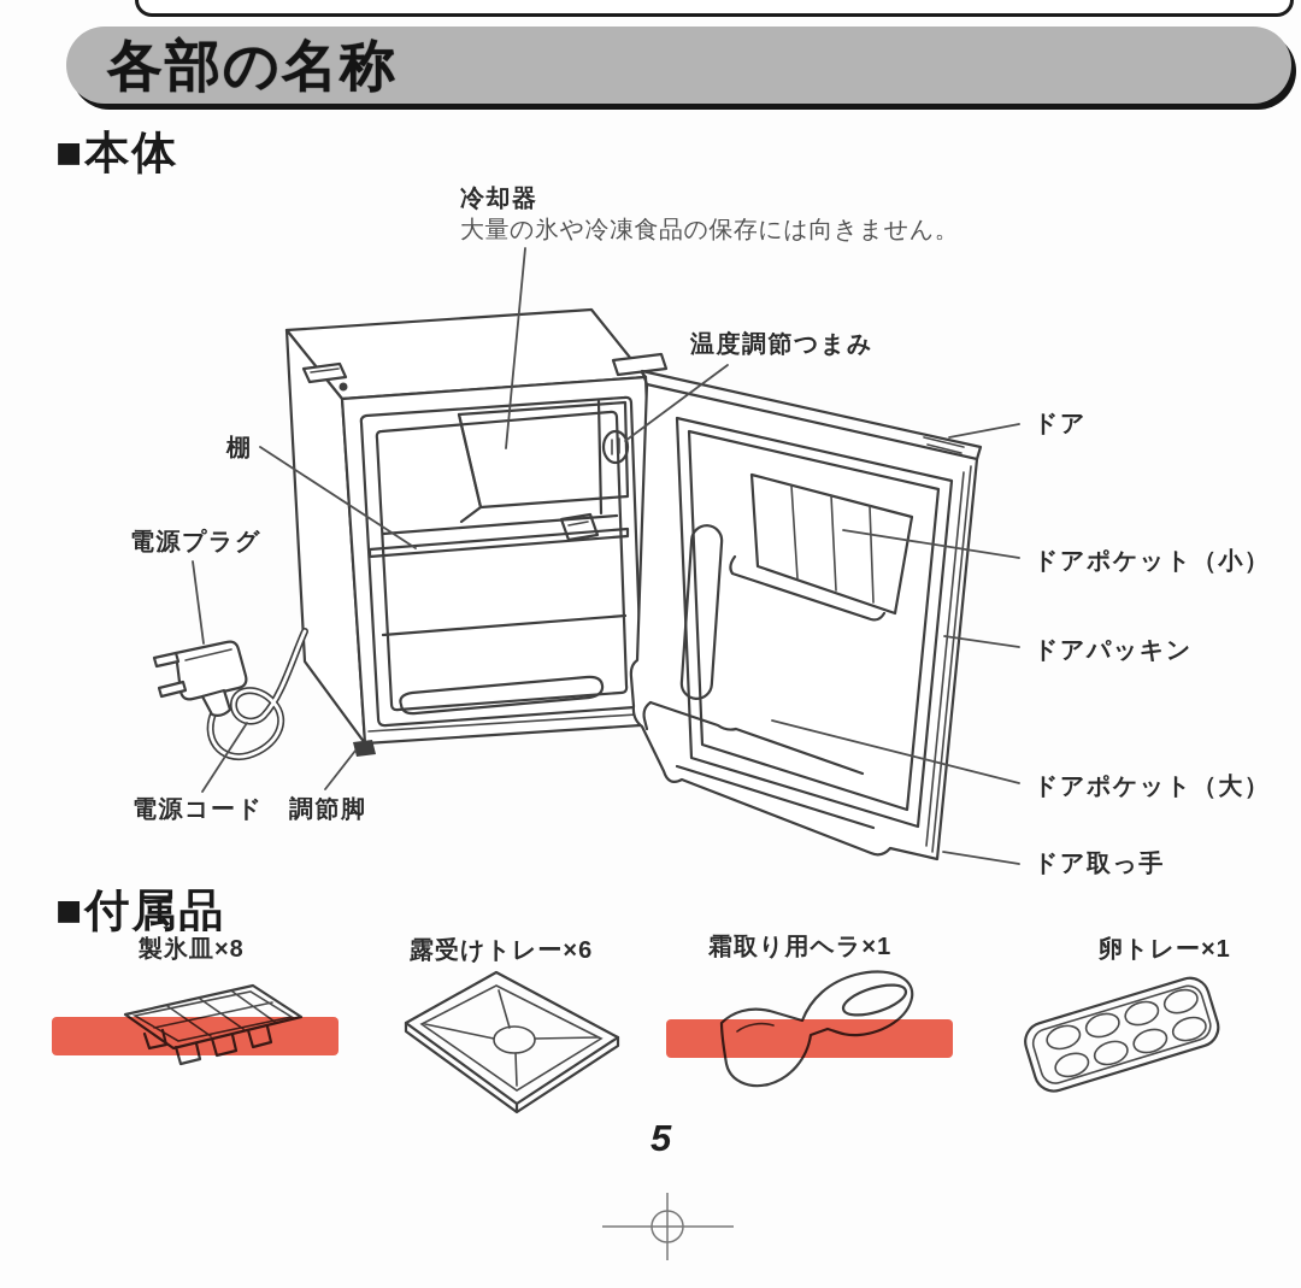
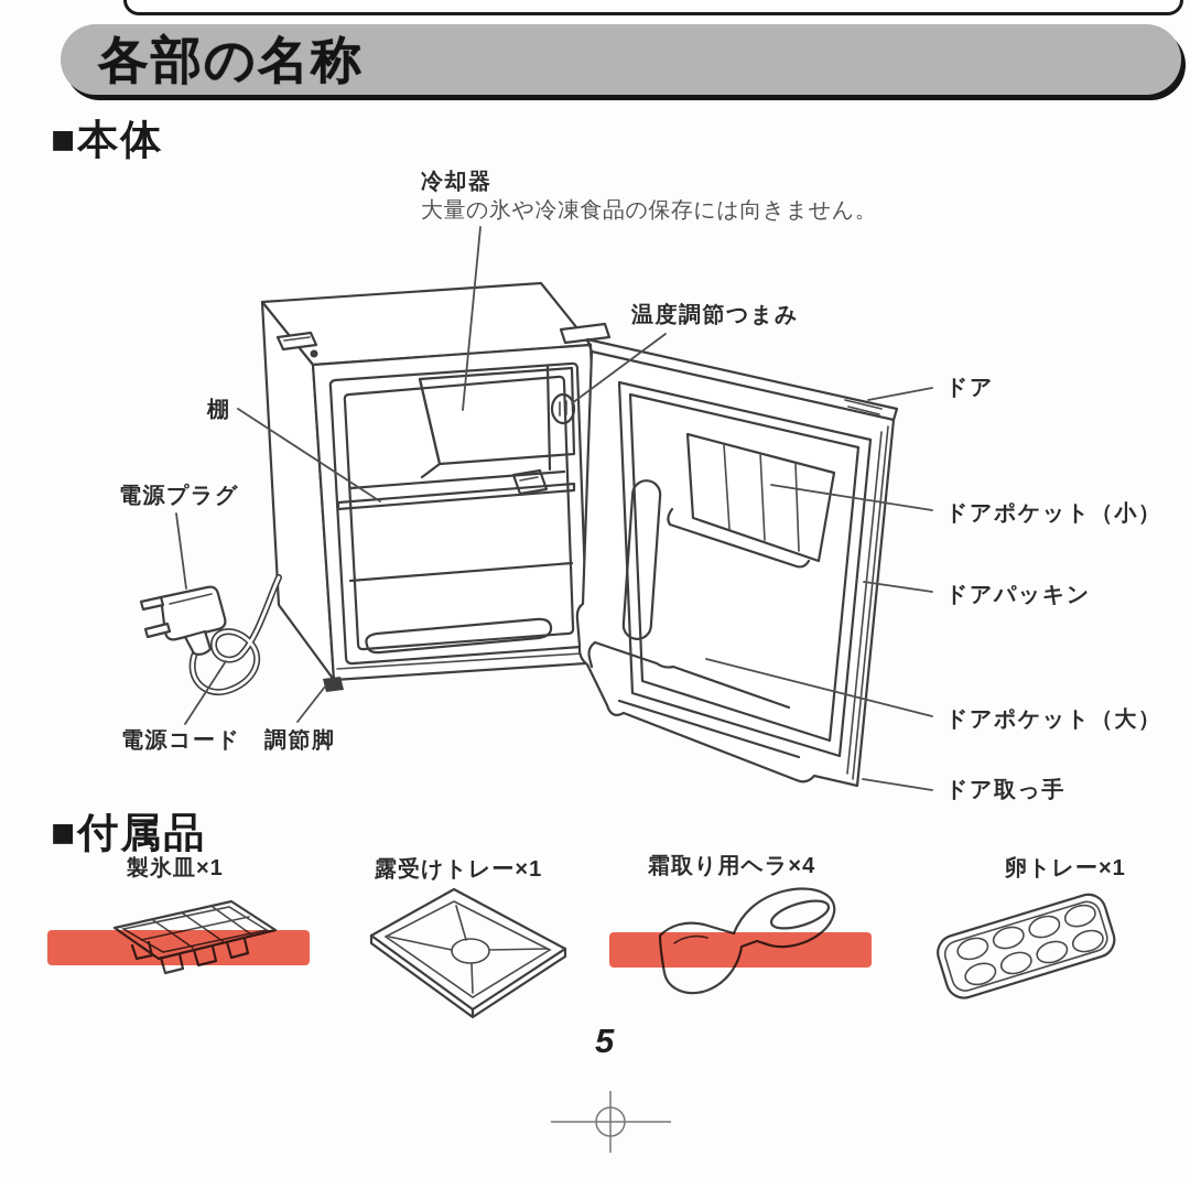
  各部の名称
  ■本体
  ■付属品
  冷却器
  大量の氷や冷凍食品の保存には向きません。
  温度調節つまみ
  ドア
  棚
  ドアポケット（小）
  電源プラグ
  ドアパッキン
  ドアポケット（大）
  電源コード
  調節脚
  ドア取っ手
- 製氷皿×8
+ 製氷皿×1
- 露受けトレー×6
+ 露受けトレー×1
- 霜取り用ヘラ×1
+ 霜取り用ヘラ×4
  卵トレー×1
  5
